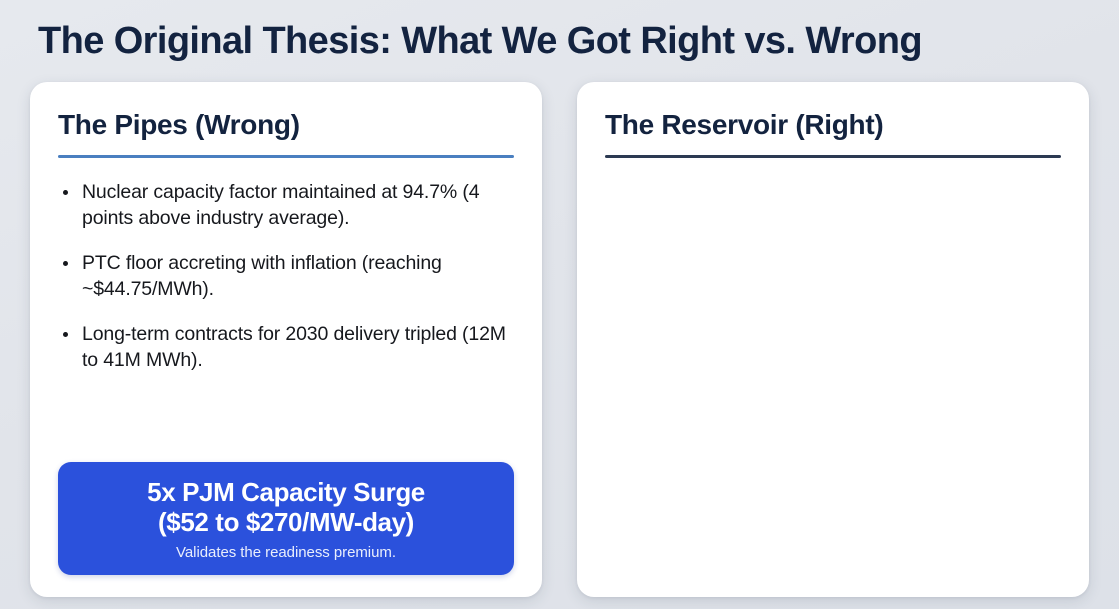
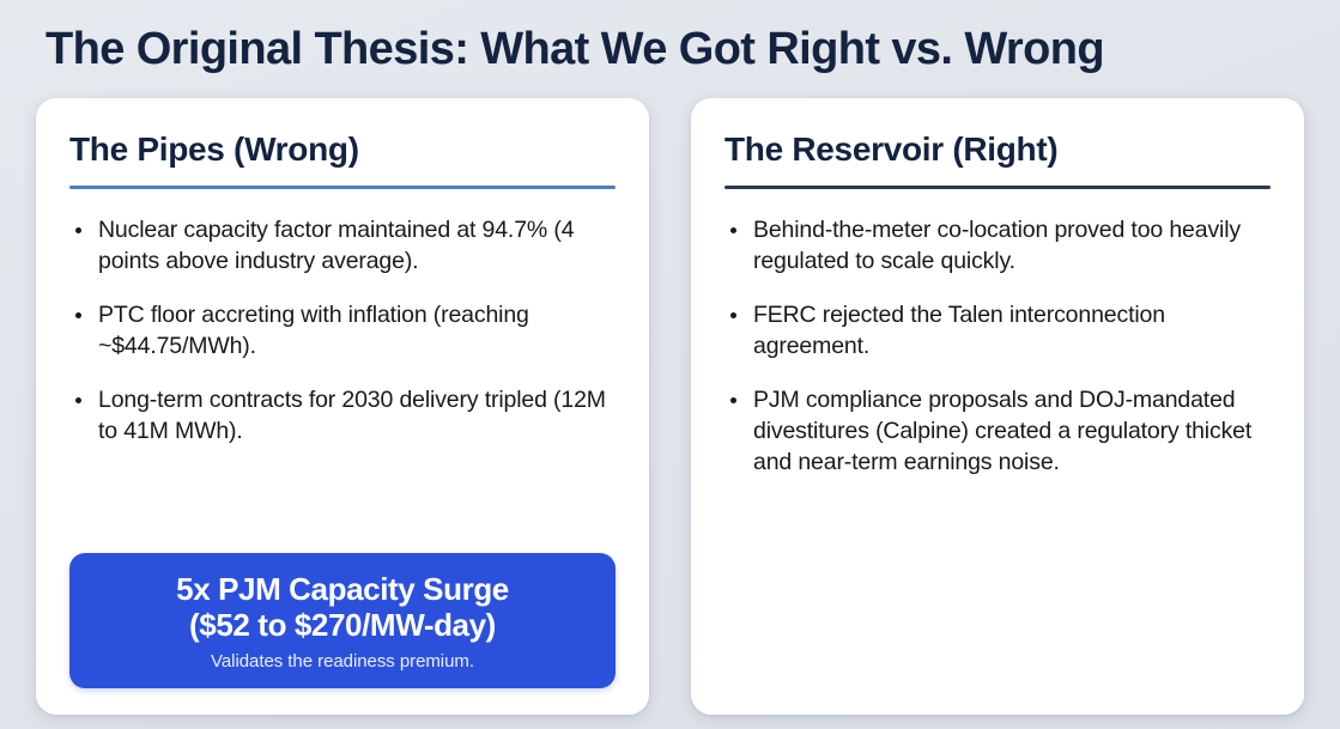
  The Original Thesis: What We Got Right vs. Wrong
  The Pipes (Wrong)
  Nuclear capacity factor maintained at 94.7% (4 points above industry average).
  PTC floor accreting with inflation (reaching ~$44.75/MWh).
  Long-term contracts for 2030 delivery tripled (12M to 41M MWh).
  5x PJM Capacity Surge
  ($52 to $270/MW-day)
  Validates the readiness premium.
  The Reservoir (Right)
+ Behind-the-meter co-location proved too heavily regulated to scale quickly.
+ FERC rejected the Talen interconnection agreement.
+ PJM compliance proposals and DOJ-mandated divestitures (Calpine) created a regulatory thicket and near-term earnings noise.
